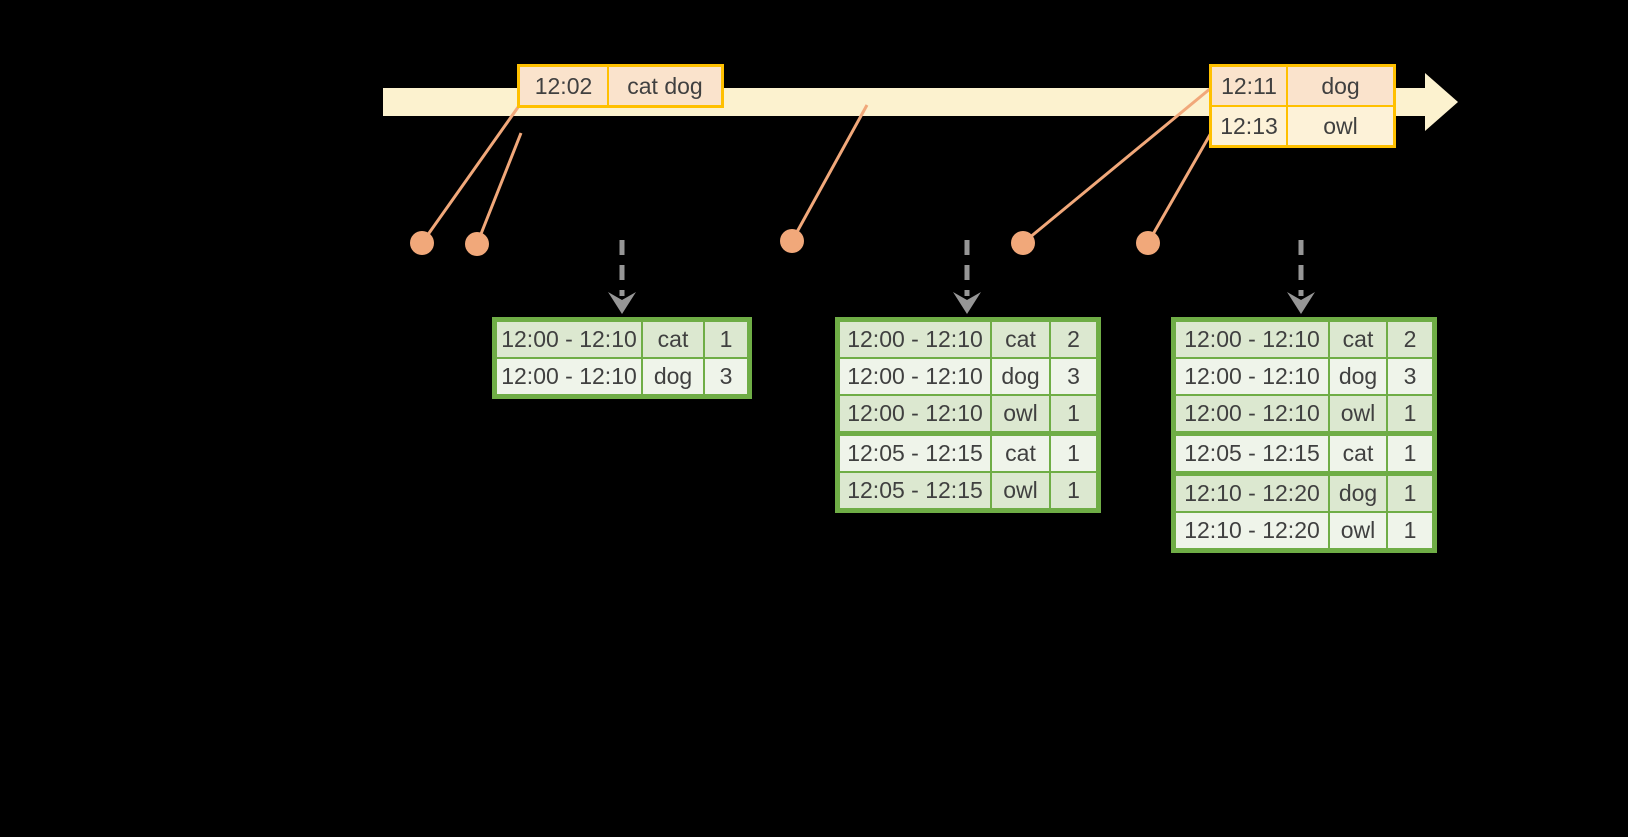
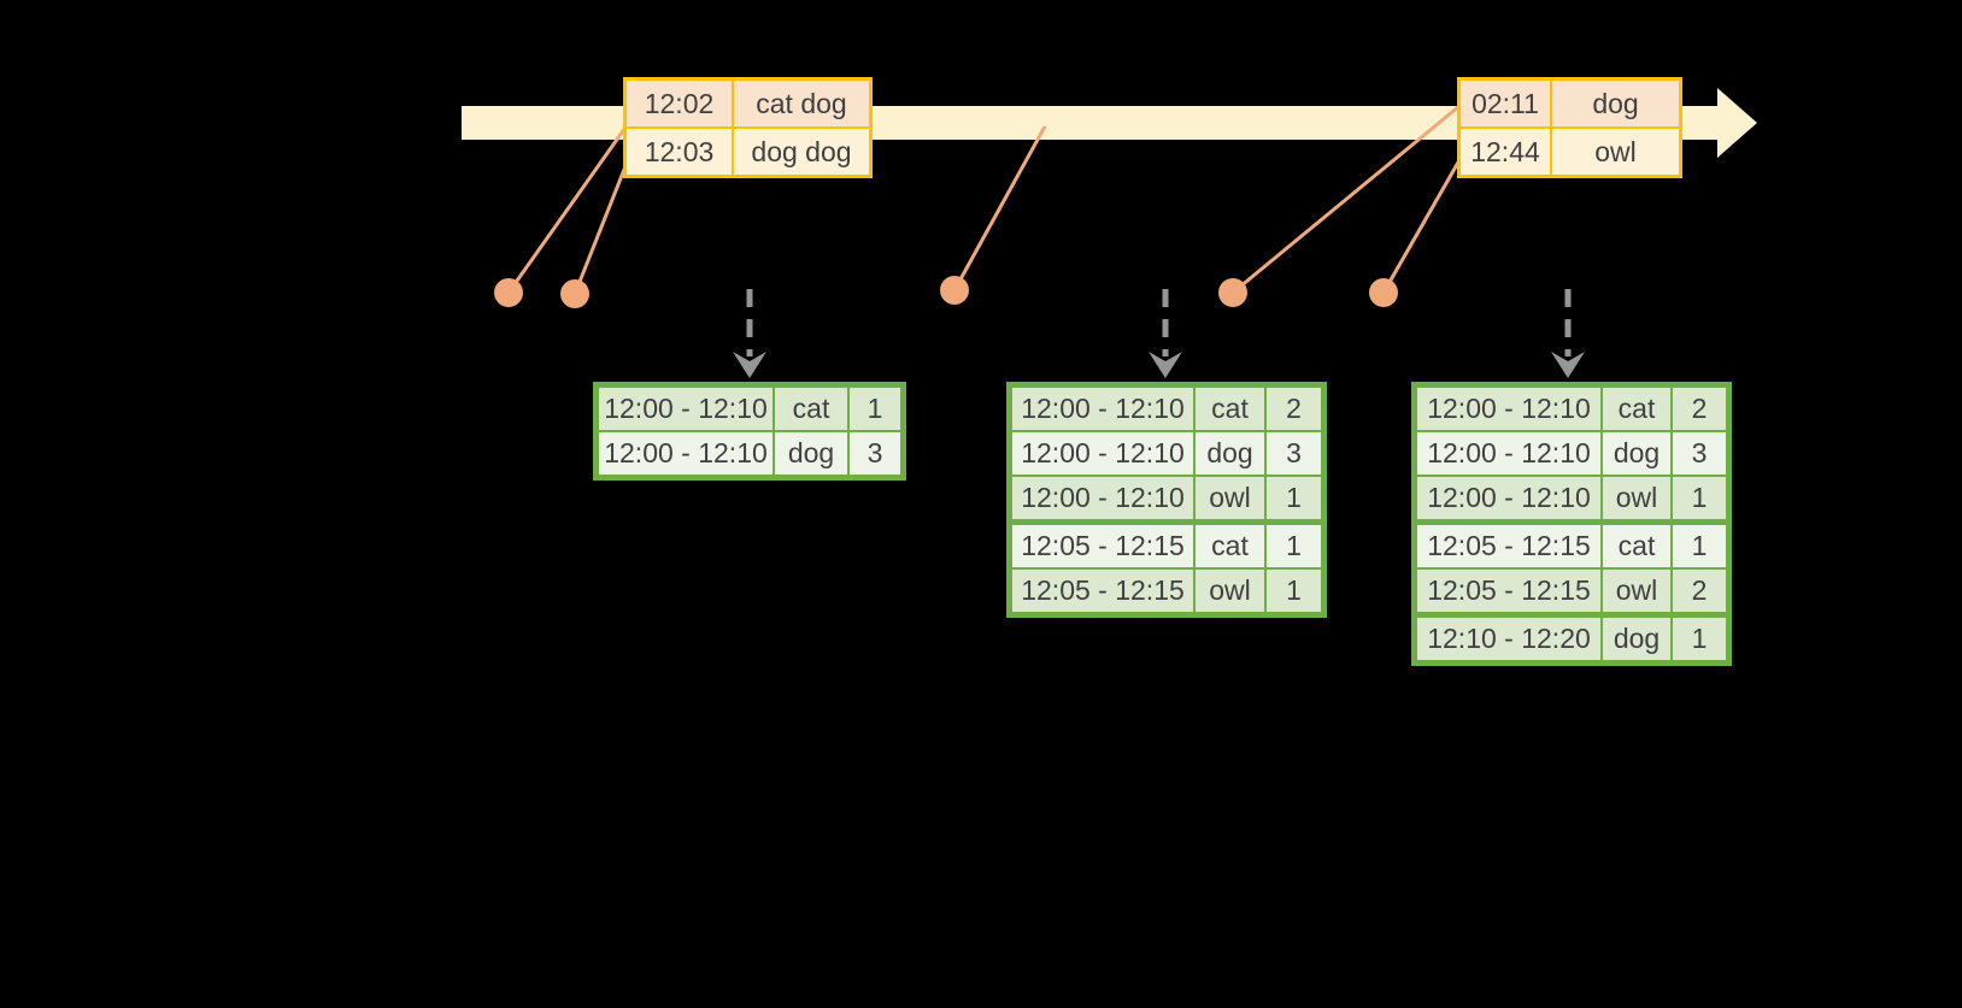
  12:02	cat dog
+ 12:03	dog dog
- 12:11	dog
+ 02:11	dog
- 12:13	owl
+ 12:44	owl
  12:00 - 12:10	cat	1
  12:00 - 12:10	dog	3
  12:00 - 12:10	cat	2
  12:00 - 12:10	dog	3
  12:00 - 12:10	owl	1
  12:05 - 12:15	cat	1
  12:05 - 12:15	owl	1
  12:00 - 12:10	cat	2
  12:00 - 12:10	dog	3
  12:00 - 12:10	owl	1
  12:05 - 12:15	cat	1
+ 12:05 - 12:15	owl	2
  12:10 - 12:20	dog	1
- 12:10 - 12:20	owl	1
